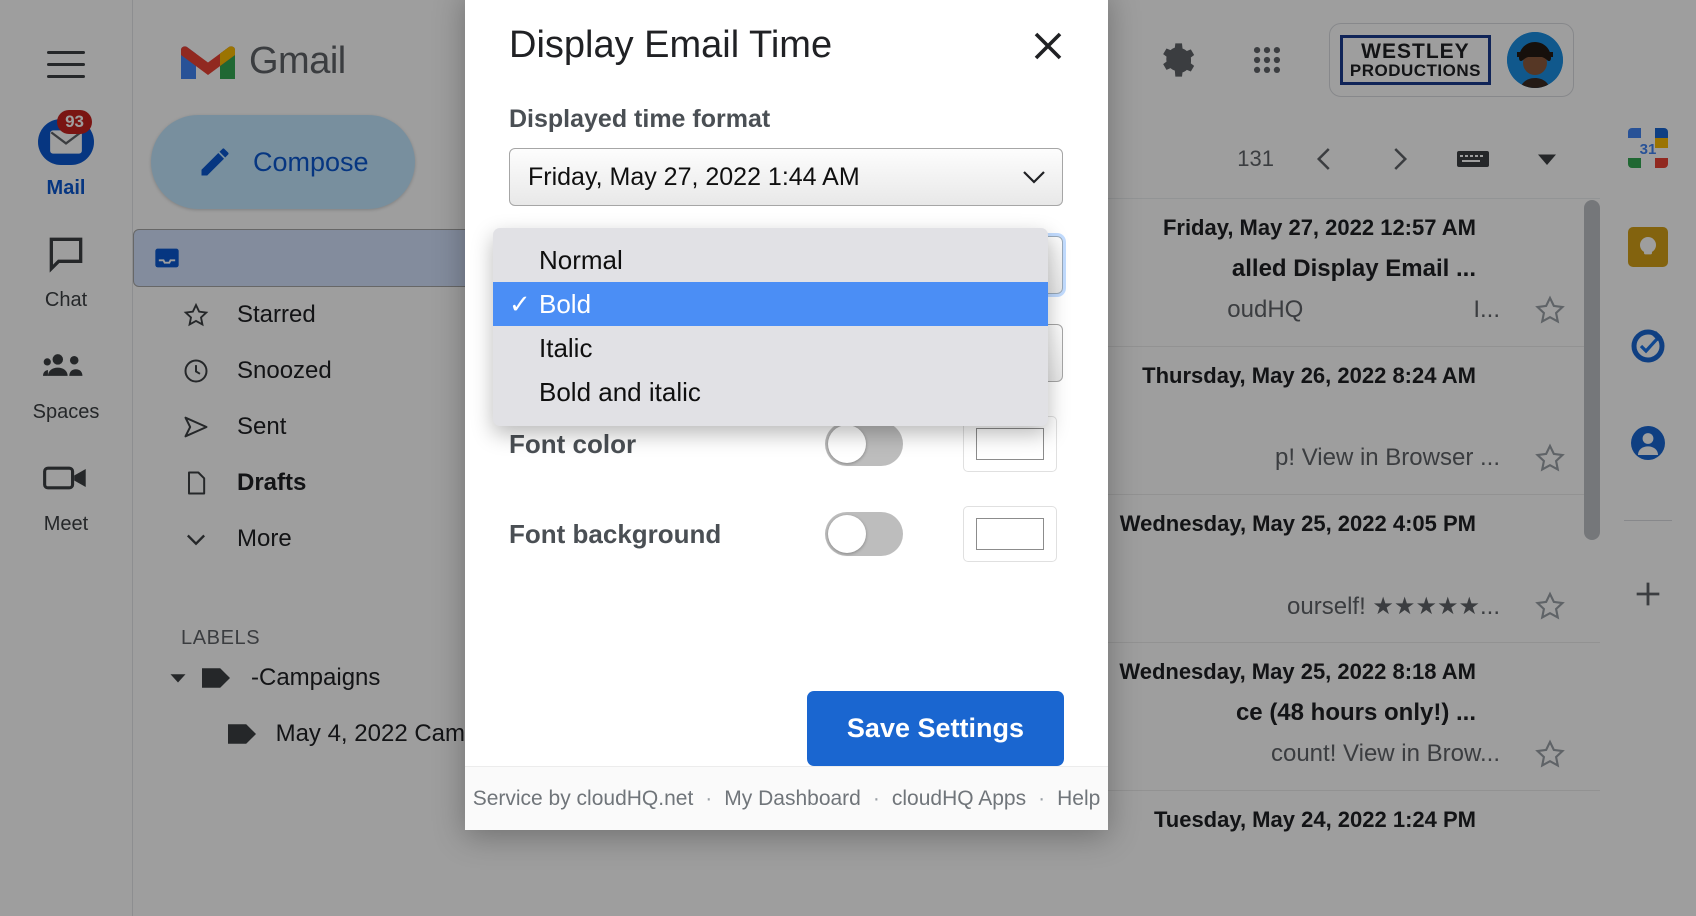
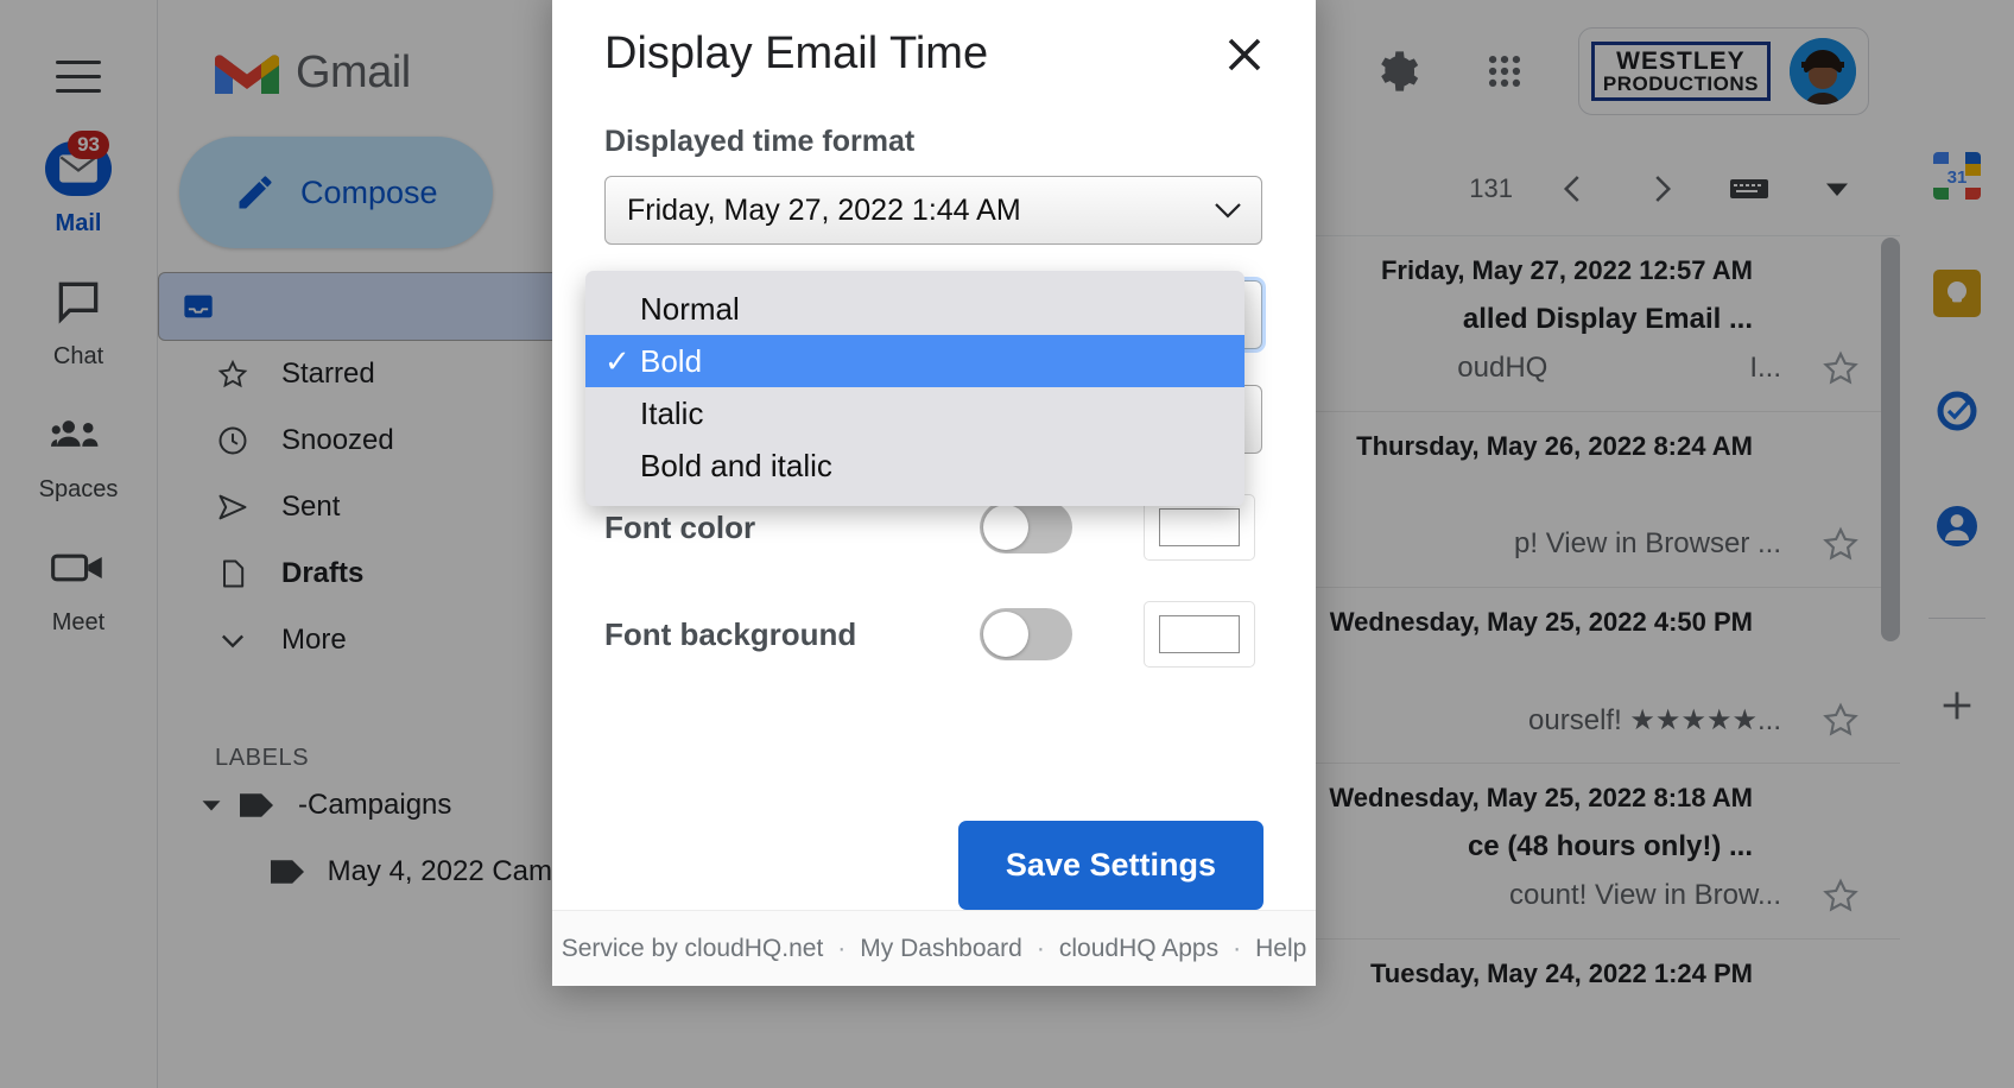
  93
  Mail
  Chat
  Spaces
  Meet
  Gmail
  Compose
  Starred
  Snoozed
  Sent
  Drafts
  More
  LABELS
  -Campaigns
  May 4, 2022 Cam
  WESTLEY
  PRODUCTIONS
  131
  Friday, May 27, 2022 12:57 AM
  alled Display Email ...
  oudHQ
  I...
  Thursday, May 26, 2022 8:24 AM
  p! View in Browser ...
- Wednesday, May 25, 2022 4:05 PM
+ Wednesday, May 25, 2022 4:50 PM
  ourself! ★★★★★...
  Wednesday, May 25, 2022 8:18 AM
  ce (48 hours only!) ...
  count! View in Brow...
  Tuesday, May 24, 2022 1:24 PM
  31
  Display Email Time
  Displayed time format
  Friday, May 27, 2022 1:44 AM
  Font color
  Font background
  Save Settings
  Service by cloudHQ.net
  ·
  My Dashboard
  ·
  cloudHQ Apps
  ·
  Help
  Normal
  ✓
  Bold
  Italic
  Bold and italic
